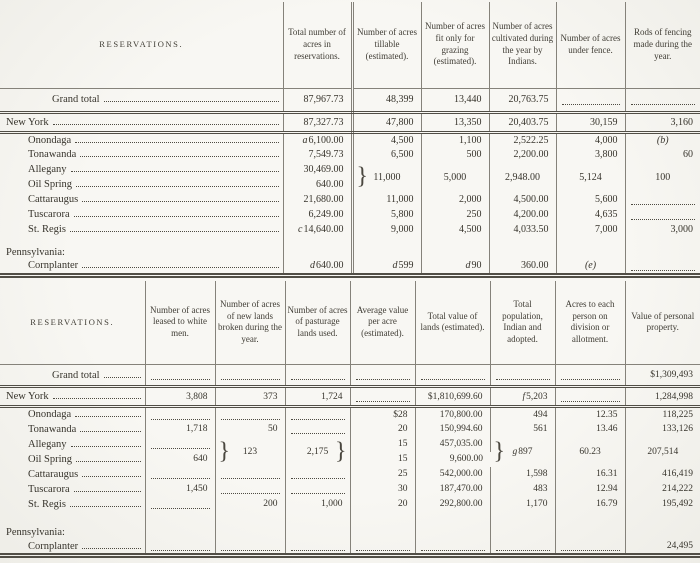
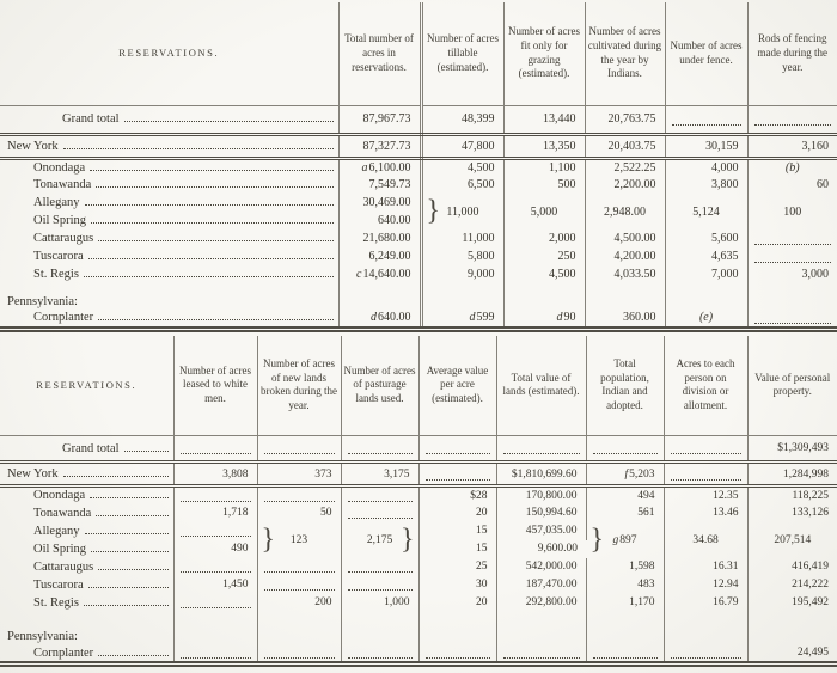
  RESERVATIONS.	Total number of acres in reservations.	Number of acres tillable (estimated).	Number of acres fit only for grazing (estimated).	Number of acres cultivated during the year by Indians.	Number of acres under fence.	Rods of fencing made during the year.
  Grand total	87,967.73	48,399	13,440	20,763.75
  New York	87,327.73	47,800	13,350	20,403.75	30,159	3,160
  Onondaga	a6,100.00	4,500	1,100	2,522.25	4,000	(b)
  Tonawanda	7,549.73	6,500	500	2,200.00	3,800	60
  Allegany	30,469.00	} 11,000	5,000	2,948.00	5,124	100
  Oil Spring	640.00
  Cattaraugus	21,680.00	11,000	2,000	4,500.00	5,600
  Tuscarora	6,249.00	5,800	250	4,200.00	4,635
  St. Regis	c14,640.00	9,000	4,500	4,033.50	7,000	3,000
  Pennsylvania:
  Cornplanter	d640.00	d599	d90	360.00	(e)
  RESERVATIONS.	Number of acres leased to white men.	Number of acres of new lands broken during the year.	Number of acres of pasturage lands used.	Average value per acre (estimated).	Total value of lands (estimated).	Total population, Indian and adopted.	Acres to each person on division or allotment.	Value of personal property.
  Grand total								$1,309,493
- New York	3,808	373	1,724		$1,810,699.60	f5,203		1,284,998
+ New York	3,808	373	3,175		$1,810,699.60	f5,203		1,284,998
  Onondaga				$28	170,800.00	494	12.35	118,225
  Tonawanda	1,718	50		20	150,994.60	561	13.46	133,126
- Allegany		} 123	2,175 }	15	457,035.00	} g897	60.23	207,514
+ Allegany		} 123	2,175 }	15	457,035.00	} g897	34.68	207,514
- Oil Spring	640	15	9,600.00
+ Oil Spring	490	15	9,600.00
  Cattaraugus				25	542,000.00	1,598	16.31	416,419
  Tuscarora	1,450			30	187,470.00	483	12.94	214,222
  St. Regis		200	1,000	20	292,800.00	1,170	16.79	195,492
  Pennsylvania:
  Cornplanter								24,495
